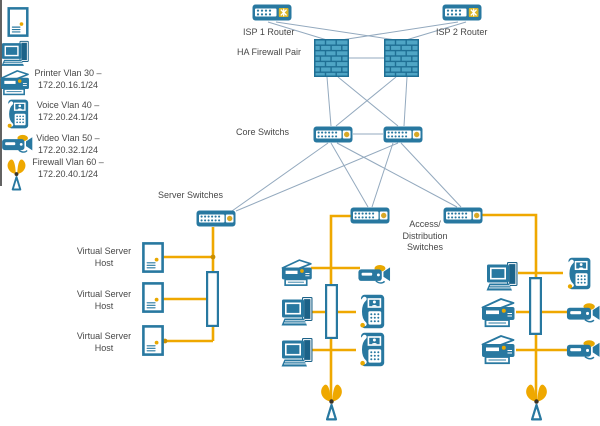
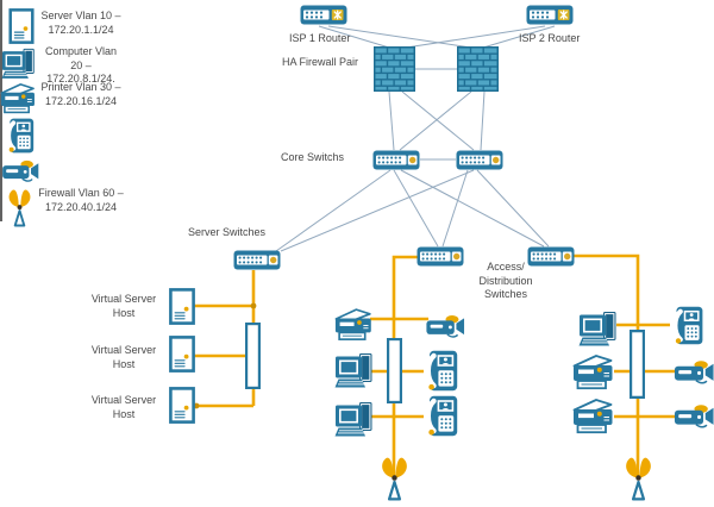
+ Server Vlan 10 – 172.20.1.1/24
+ Computer Vlan 20 – 172.20.8.1/24.
  Printer Vlan 30 – 172.20.16.1/24
- Voice Vlan 40 – 172.20.24.1/24
- Video Vlan 50 – 172.20.32.1/24
  Firewall Vlan 60 – 172.20.40.1/24
  ISP 1 Router
  ISP 2 Router
  HA Firewall Pair
  Core Switchs
  Server Switches
  Access/ Distribution Switches
  Virtual Server Host
  Virtual Server Host
  Virtual Server Host
